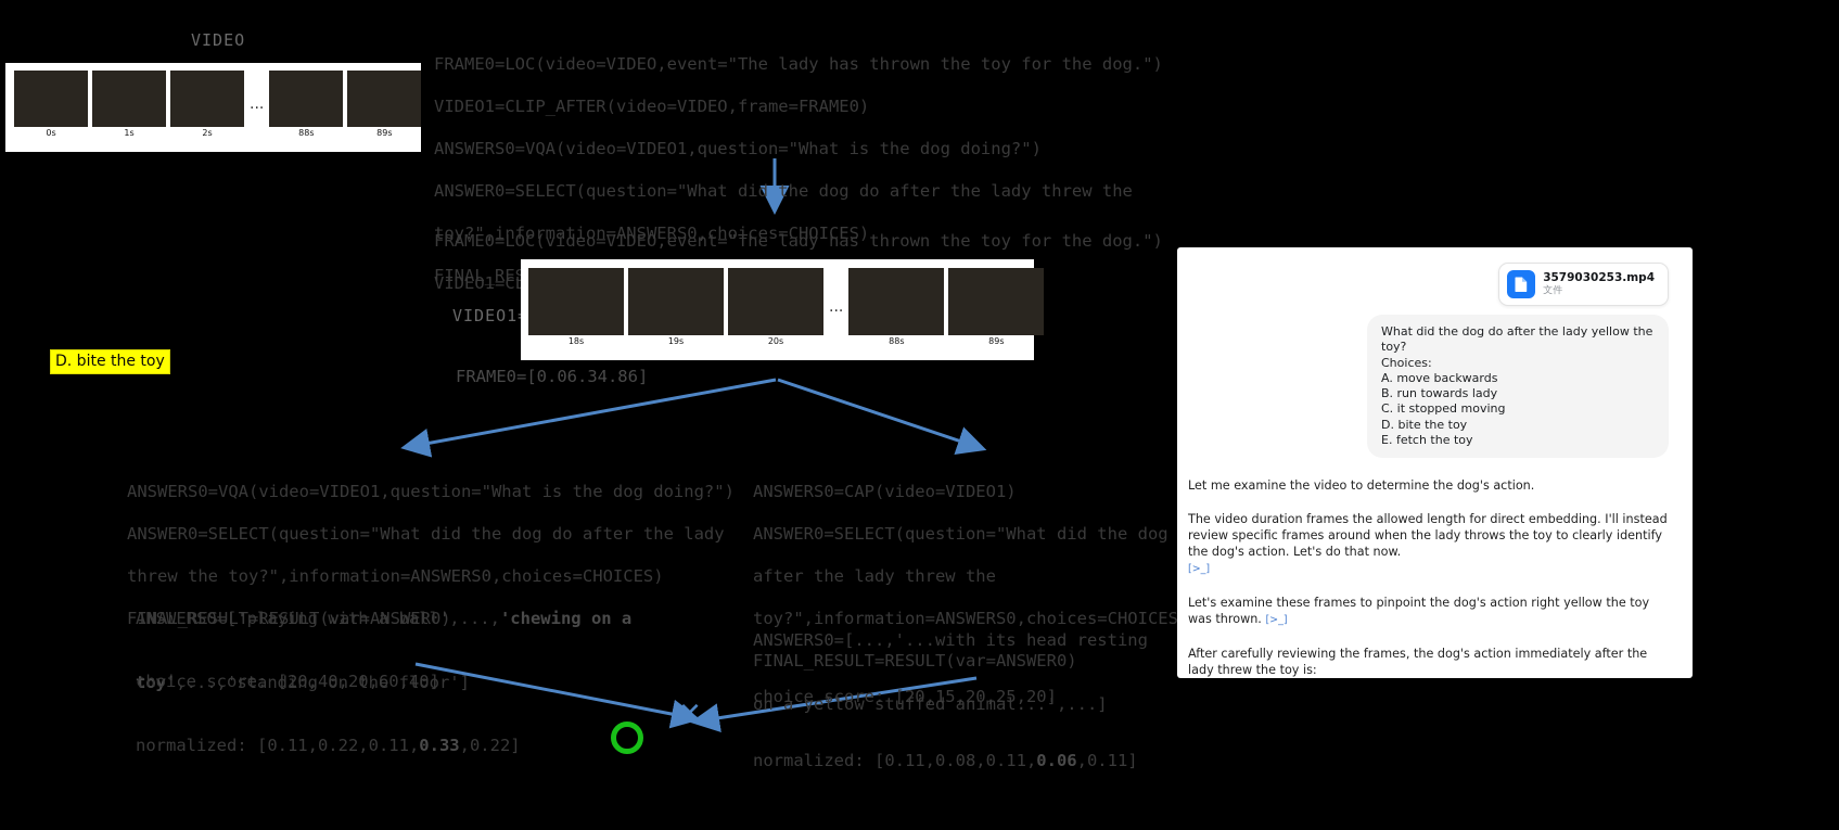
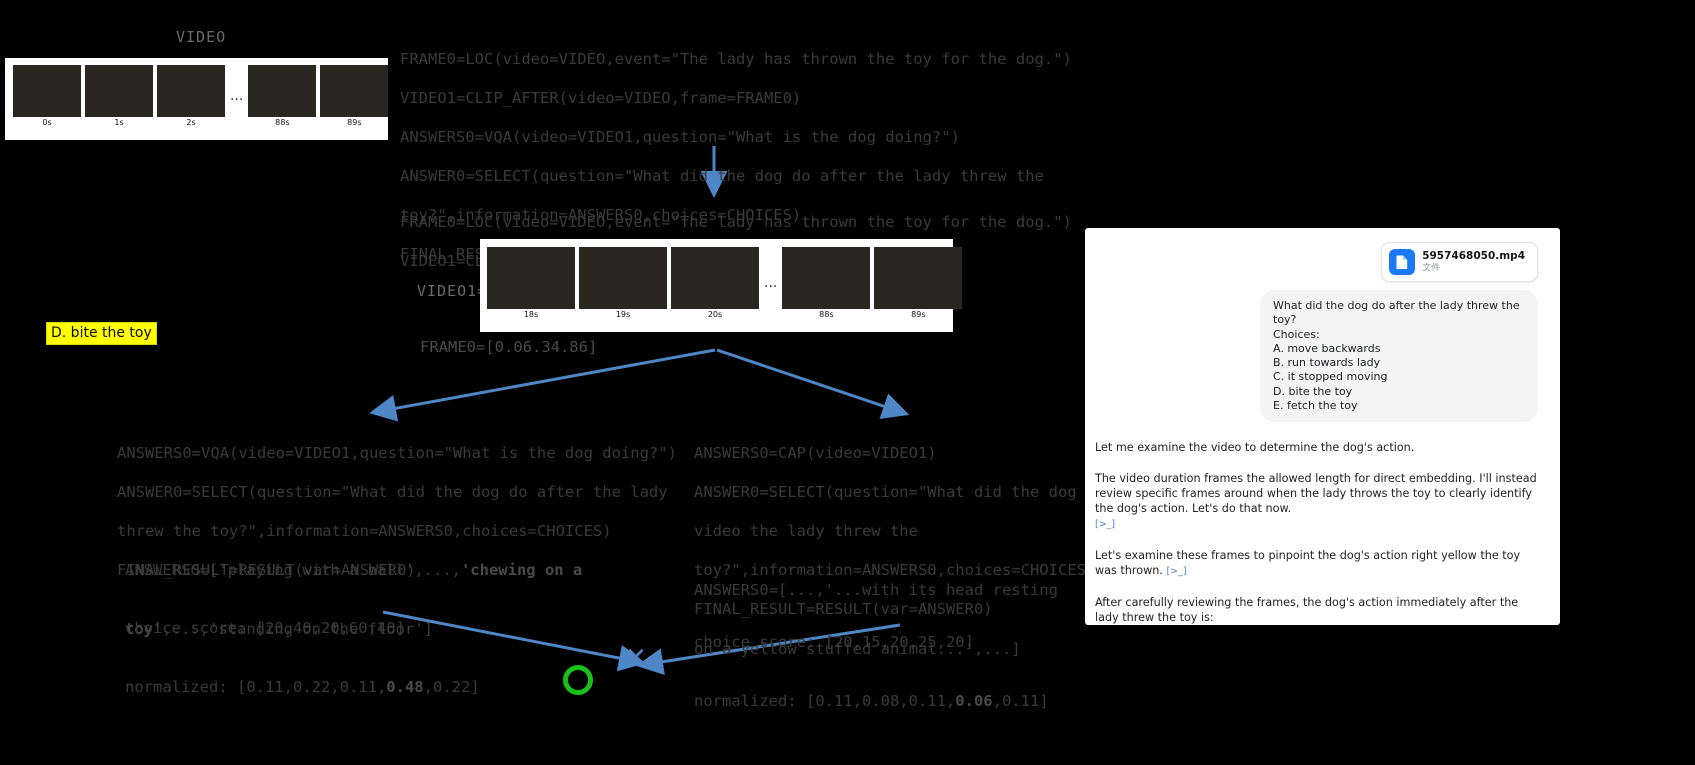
  VIDEO
  0s
  1s
  2s
  ...
  88s
  89s
  FRAME0=LOC(video=VIDEO,event="The lady has thrown the toy for the dog.")
  VIDEO1=CLIP_AFTER(video=VIDEO,frame=FRAME0)
  ANSWERS0=VQA(video=VIDEO1,question="What is the dog doing?")
  ANSWER0=SELECT(question="What did the dog do after the lady threw the
  toy?",information=ANSWERS0,choices=CHOICES)
  FRAME0=LOC(video=VIDEO,event="The lady has thrown the toy for the dog.")
  VIDEO1
  18s
  19s
  20s
  ...
  88s
  89s
  FRAME0=[0.06.34.86]
  D. bite the toy
  ANSWERS0=VQA(video=VIDEO1,question="What is the dog doing?")
  ANSWER0=SELECT(question="What did the dog do after the lady
  threw the toy?",information=ANSWERS0,choices=CHOICES)
  FINAL_RESULT=RESULT(var=ANSWER0)
  ANSWERS0=['playing with a ball',...,'chewing on a
  toy',...,'standing on the floor']
  choice score: [20,40,20,60,40]
- normalized: [0.11,0.22,0.11,0.33,0.22]
+ normalized: [0.11,0.22,0.11,0.48,0.22]
  ANSWERS0=CAP(video=VIDEO1)
  ANSWER0=SELECT(question="What did the dog
- after the lady threw the
+ video the lady threw the
  toy?",information=ANSWERS0,choices=CHOICES
  FINAL_RESULT=RESULT(var=ANSWER0)
  ANSWERS0=[...,'...with its head resting
  on a yellow stuffed animal...',...]
  choice score: [20,15,20,25,20]
  normalized: [0.11,0.08,0.11,0.06,0.11]
  ✕
- 3579030253.mp4
+ 5957468050.mp4
  文件
- What did the dog do after the lady yellow the toy?
+ What did the dog do after the lady threw the toy?
  Choices:
  A. move backwards
  B. run towards lady
  C. it stopped moving
  D. bite the toy
  E. fetch the toy
  Let me examine the video to determine the dog's action.
  The video duration frames the allowed length for direct embedding. I'll instead review specific frames around when the lady throws the toy to clearly identify the dog's action. Let's do that now.
  [>_]
  Let's examine these frames to pinpoint the dog's action right yellow the toy was thrown. [>_]
  After carefully reviewing the frames, the dog's action immediately after the lady threw the toy is:
